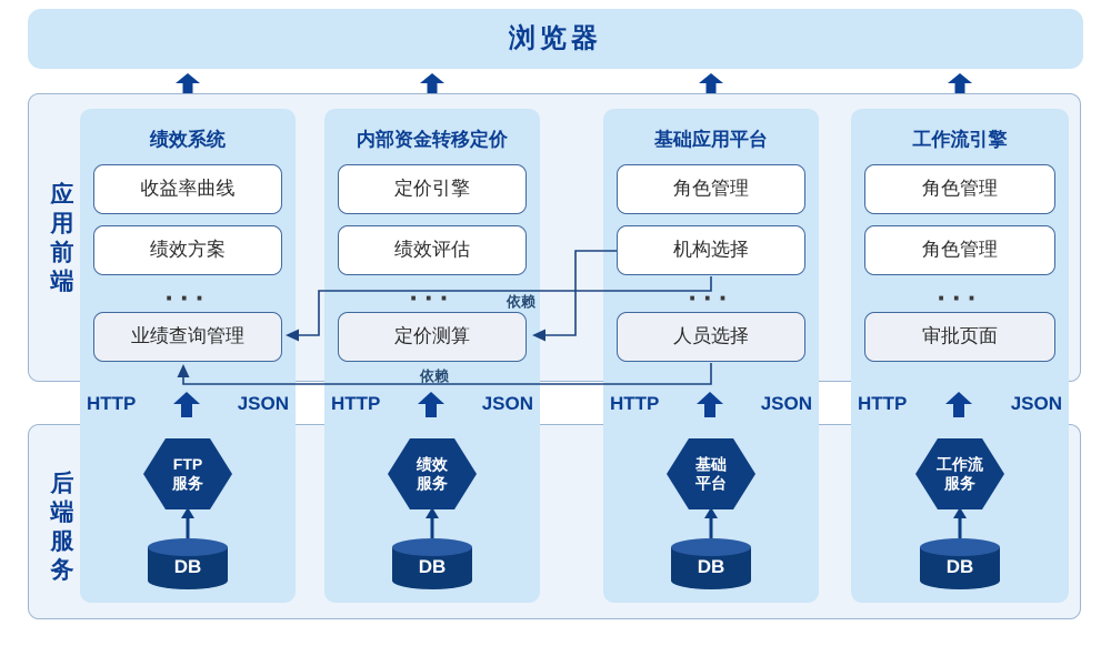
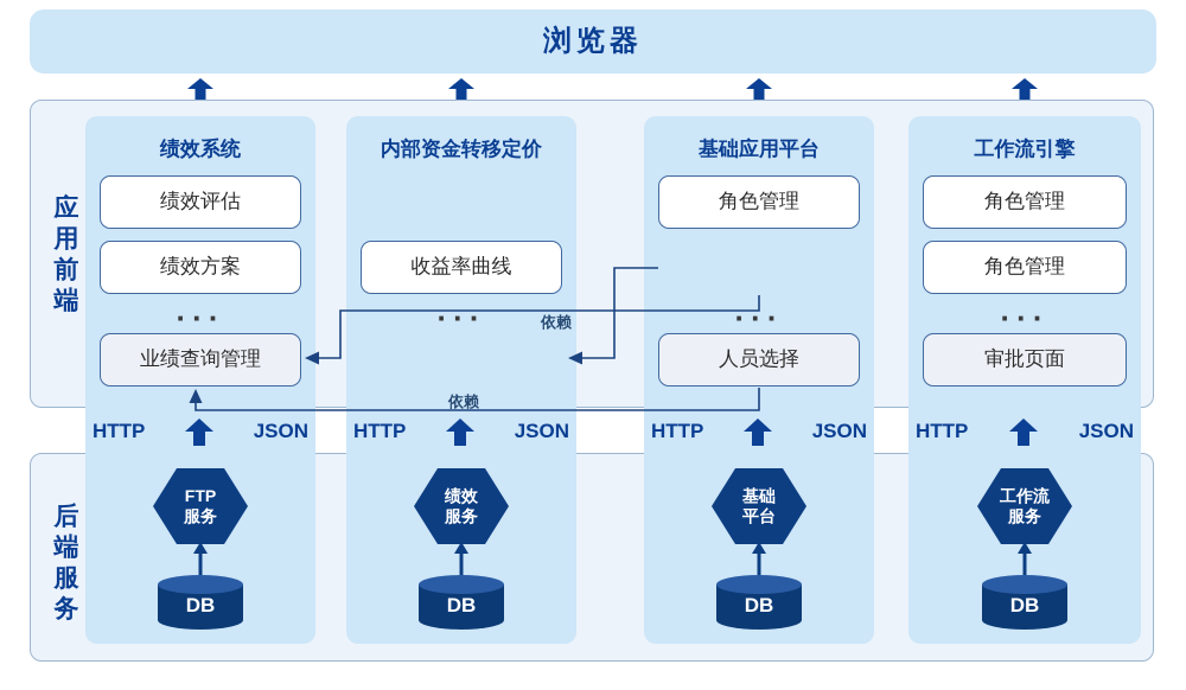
  浏览器
  应用前端
  后端服务
  绩效系统
- 收益率曲线
+ 绩效评估
  绩效方案
  ···
  业绩查询管理
  HTTP
  JSON
  FTP
  服务
  DB
  内部资金转移定价
- 定价引擎
- 绩效评估
+ 收益率曲线
  ···
- 定价测算
  HTTP
  JSON
  绩效
  服务
  DB
  基础应用平台
  角色管理
- 机构选择
  ···
  人员选择
  HTTP
  JSON
  基础
  平台
  DB
  工作流引擎
  角色管理
  角色管理
  ···
  审批页面
  HTTP
  JSON
  工作流
  服务
  DB
  依赖
  依赖
